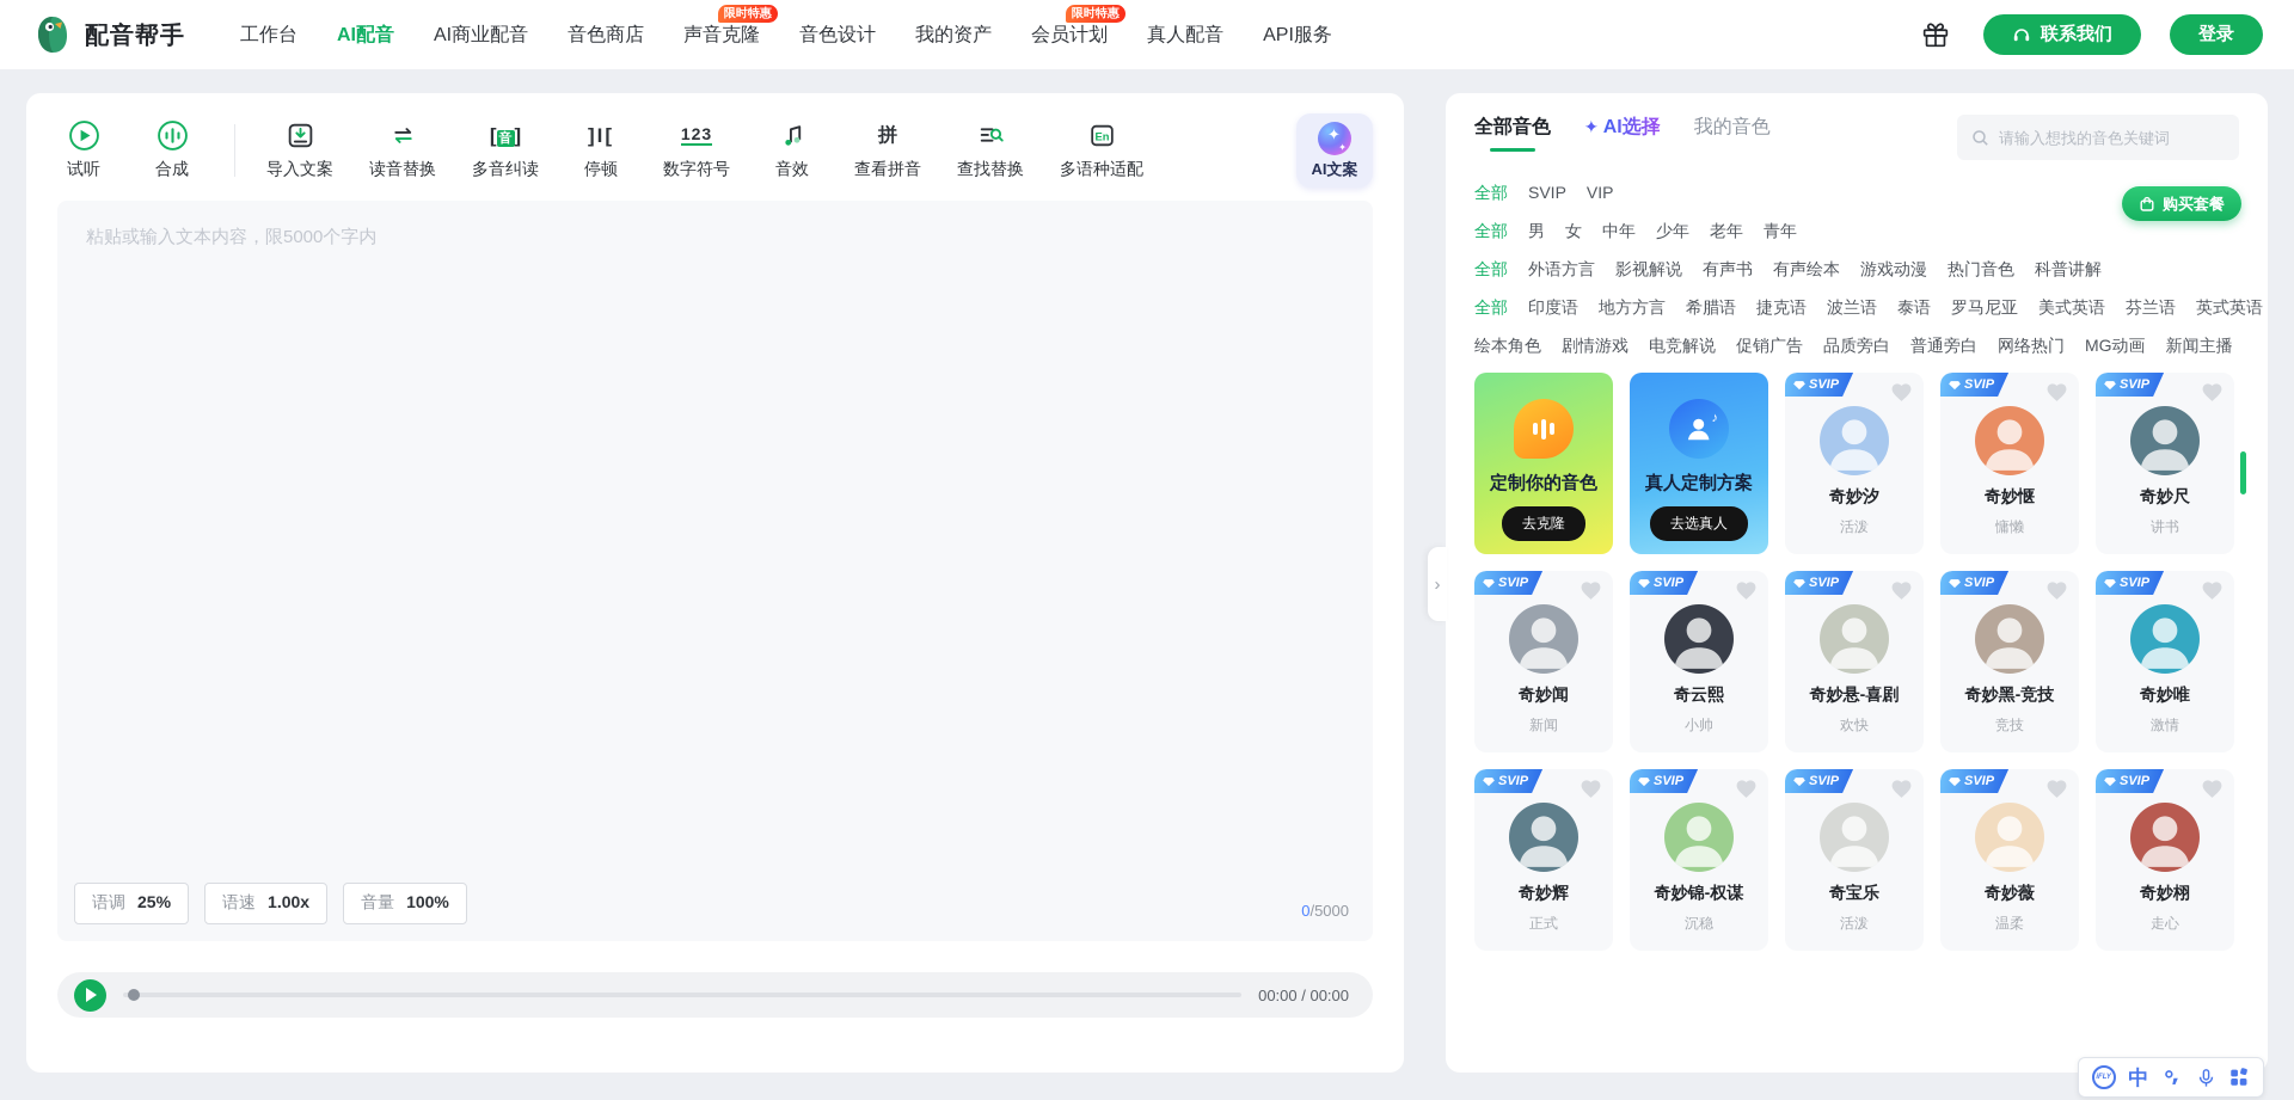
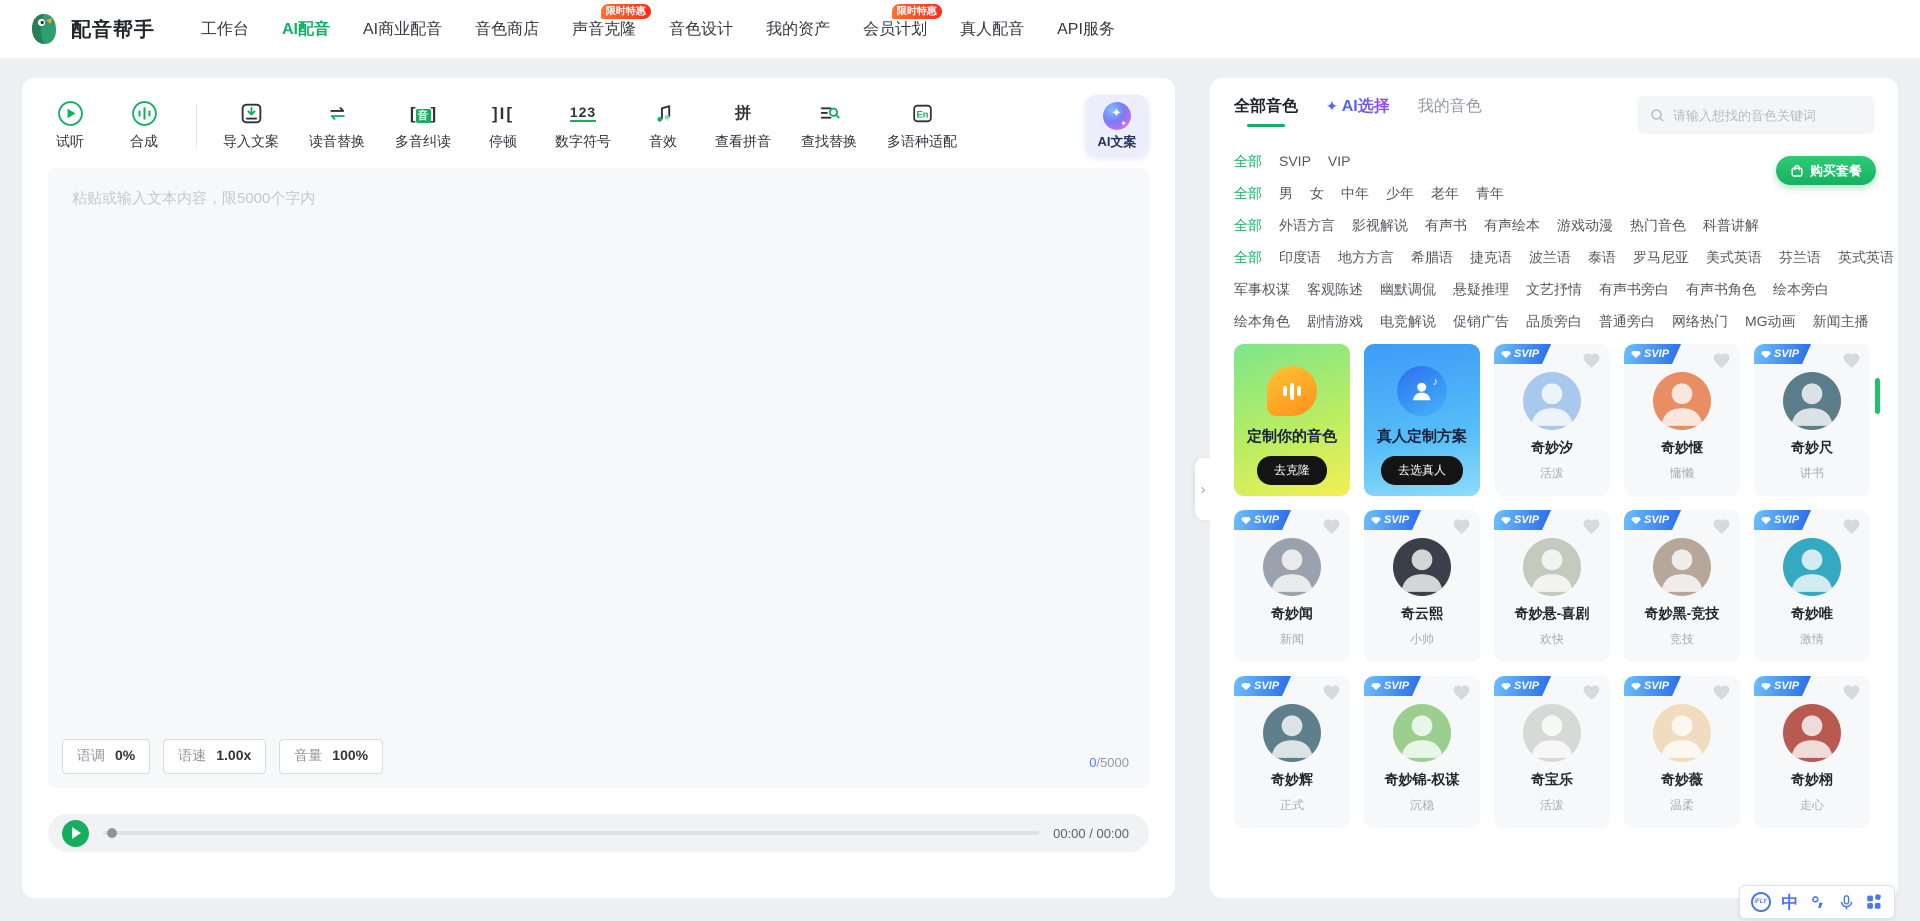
  配音帮手
  工作台
  AI配音
  AI商业配音
  音色商店
  声音克隆
  限时特惠
  音色设计
  我的资产
  会员计划
  限时特惠
  真人配音
  API服务
- 联系我们
- 登录
  试听
  合成
  导入文案
  读音替换
  [ 音 ]
  多音纠读
  ]I[
  停顿
  123
  数字符号
  音效
  拼
  查看拼音
  查找替换
  En
  多语种适配
  ✦
  ✦
  AI文案
  粘贴或输入文本内容，限5000个字内
  语调
- 25%
+ 0%
  语速
  1.00x
  音量
  100%
  0/5000
  00:00 / 00:00
  ›
  全部音色
  ✦
  AI选择
  我的音色
  请输入想找的音色关键词
  购买套餐
  全部
  SVIP
  VIP
  全部
  男
  女
  中年
  少年
  老年
  青年
  全部
  外语方言
  影视解说
  有声书
  有声绘本
  游戏动漫
  热门音色
  科普讲解
  全部
  印度语
  地方方言
  希腊语
  捷克语
  波兰语
  泰语
  罗马尼亚
  美式英语
  芬兰语
  英式英语
+ 军事权谋
+ 客观陈述
+ 幽默调侃
+ 悬疑推理
+ 文艺抒情
+ 有声书旁白
+ 有声书角色
+ 绘本旁白
  绘本角色
  剧情游戏
  电竞解说
  促销广告
  品质旁白
  普通旁白
  网络热门
  MG动画
  新闻主播
  定制你的音色
  去克隆
  ♪
  真人定制方案
  去选真人
  SVIP
  奇妙汐
  活泼
  SVIP
  奇妙惬
  慵懒
  SVIP
  奇妙尺
  讲书
  SVIP
  奇妙闻
  新闻
  SVIP
  奇云熙
  小帅
  SVIP
  奇妙悬-喜剧
  欢快
  SVIP
  奇妙黑-竞技
  竞技
  SVIP
  奇妙唯
  激情
  SVIP
  奇妙辉
  正式
  SVIP
  奇妙锦-权谋
  沉稳
  SVIP
  奇宝乐
  活泼
  SVIP
  奇妙薇
  温柔
  SVIP
  奇妙栩
  走心
  中
